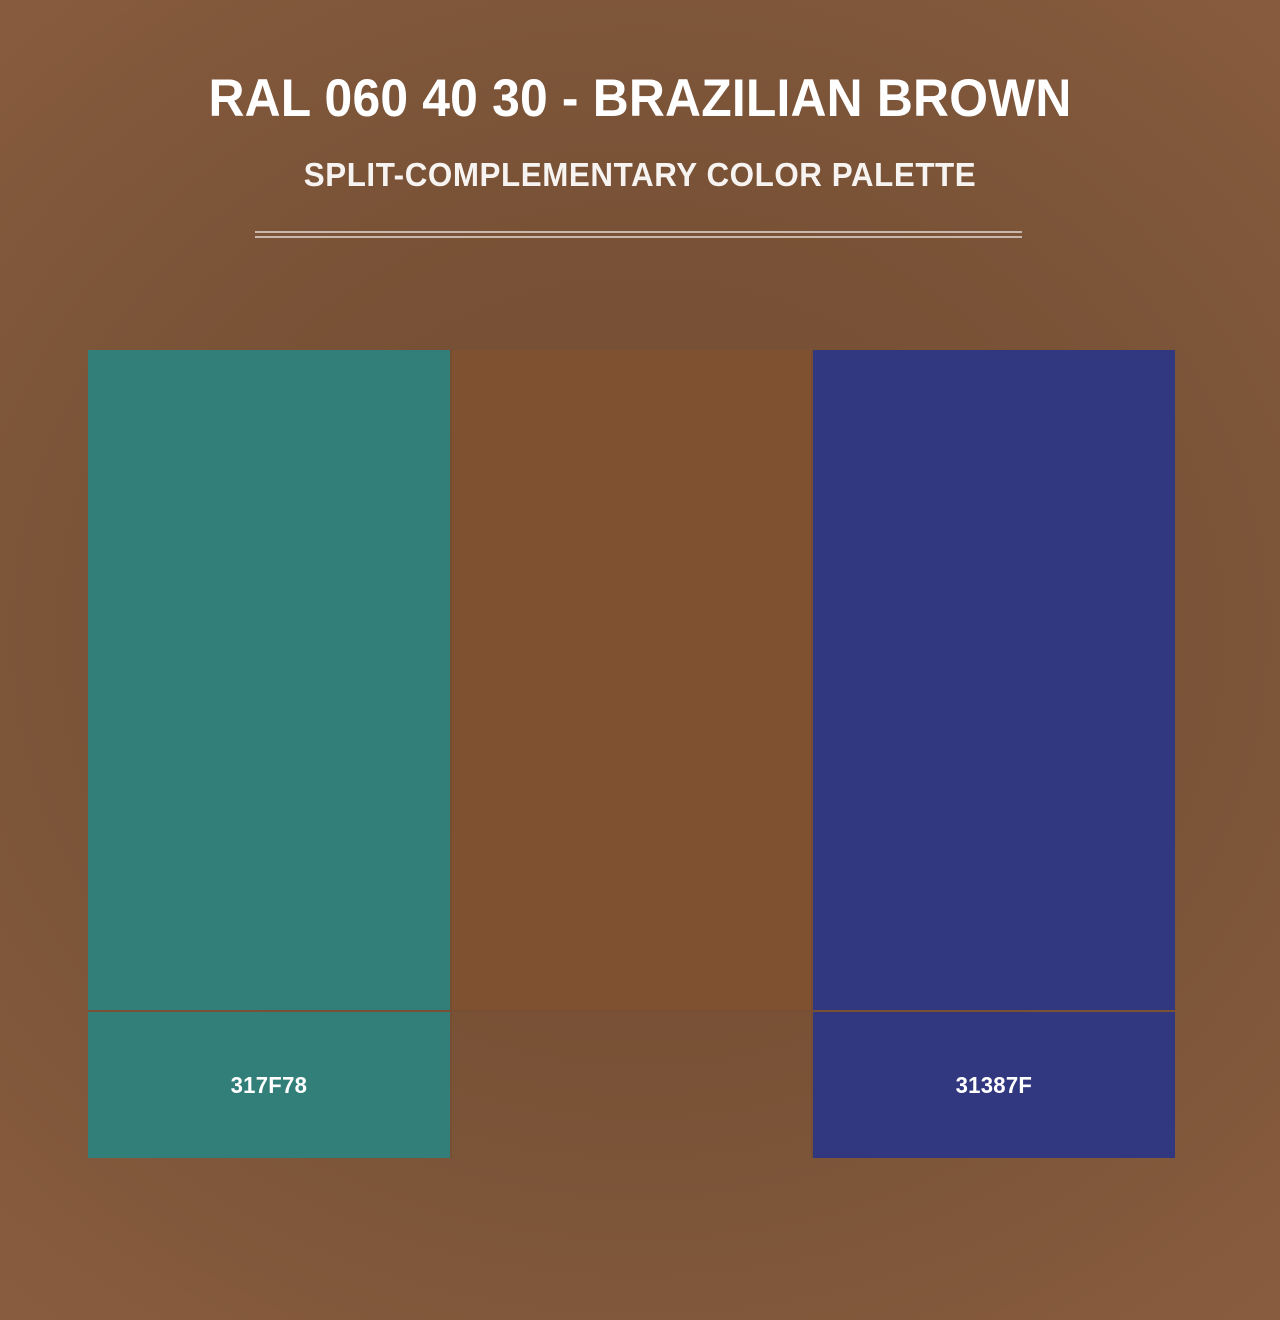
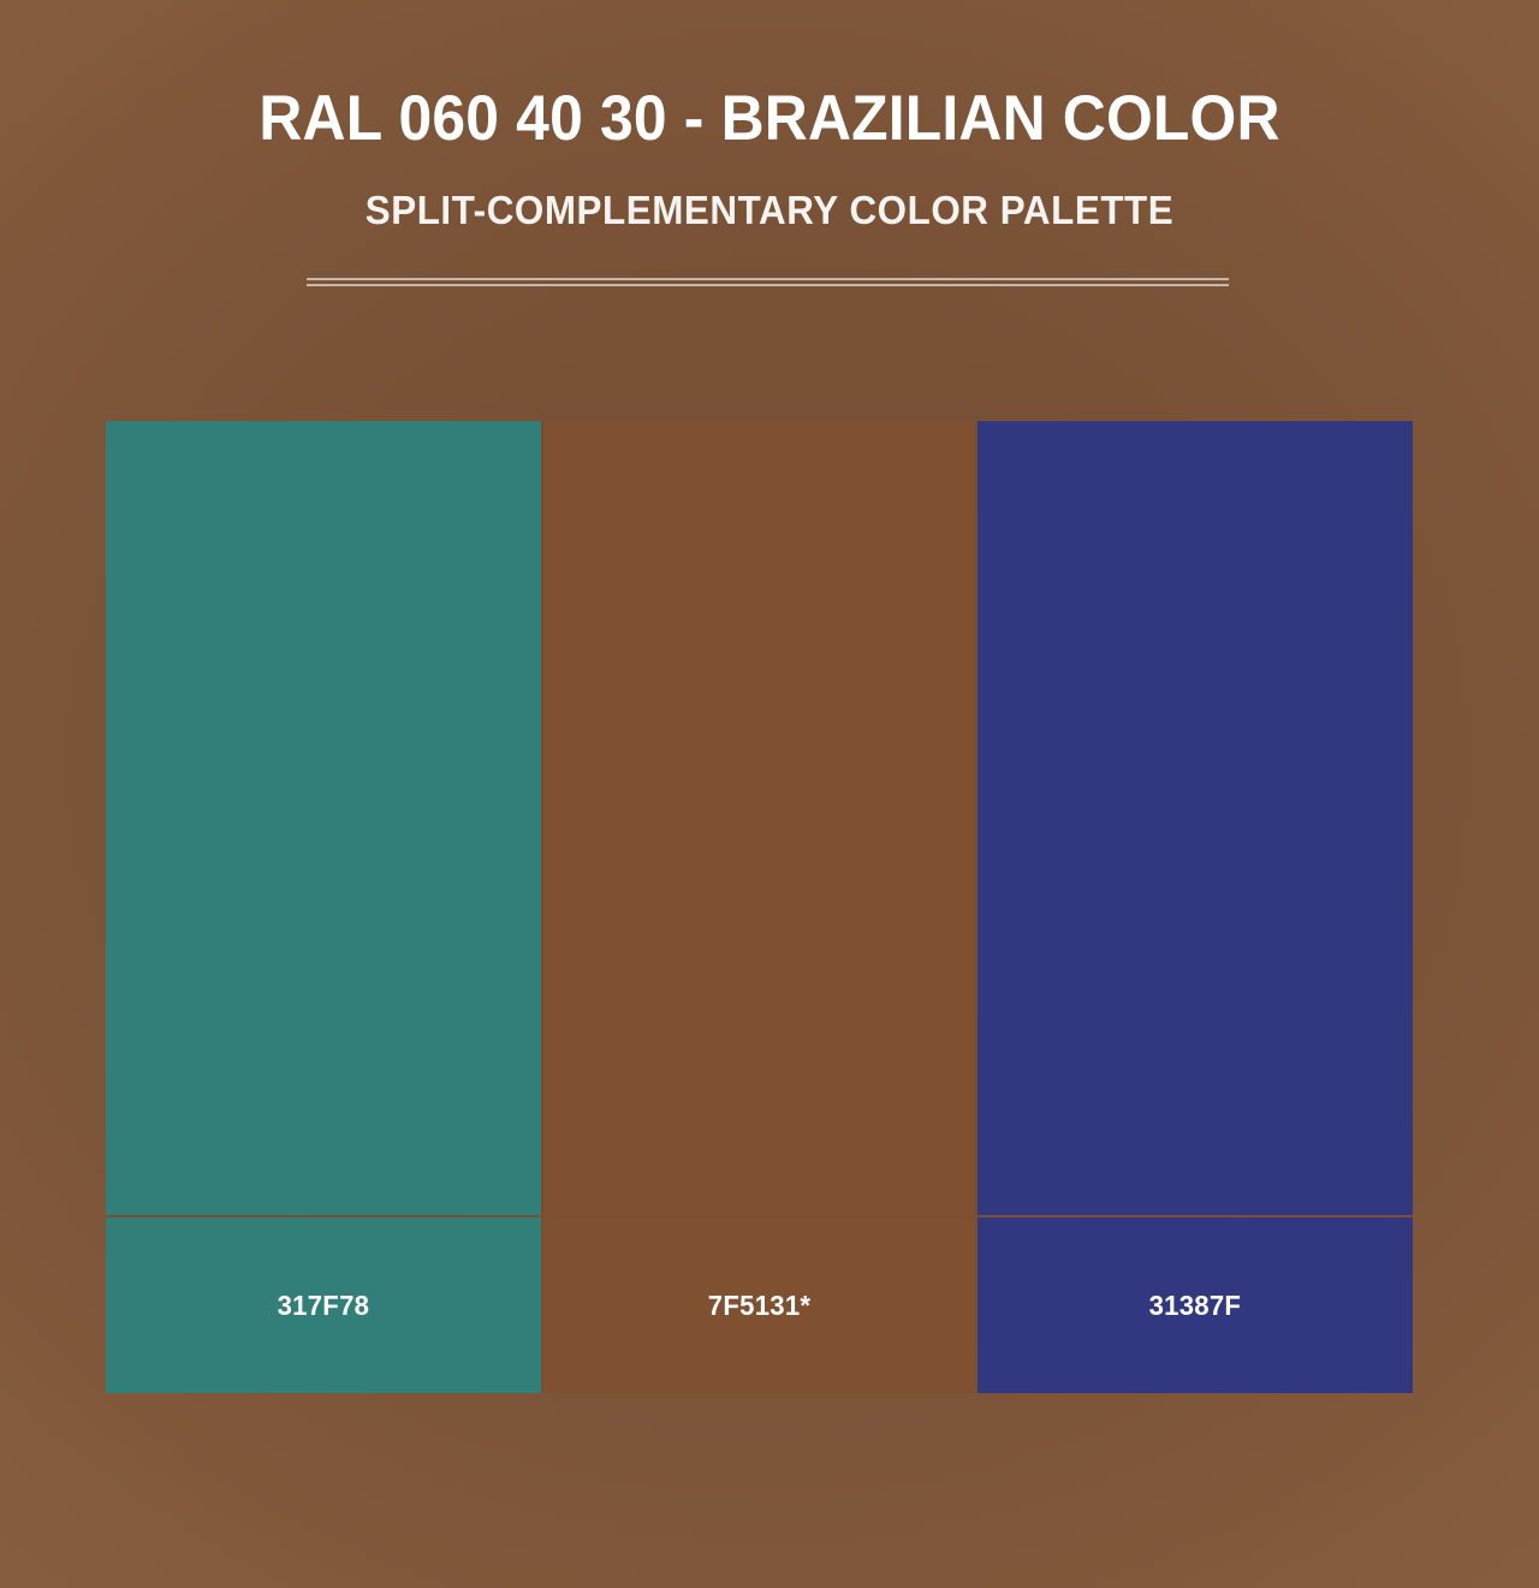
- RAL 060 40 30 - BRAZILIAN BROWN
+ RAL 060 40 30 - BRAZILIAN COLOR
  SPLIT-COMPLEMENTARY COLOR PALETTE
  317F78
+ 7F5131*
  31387F
